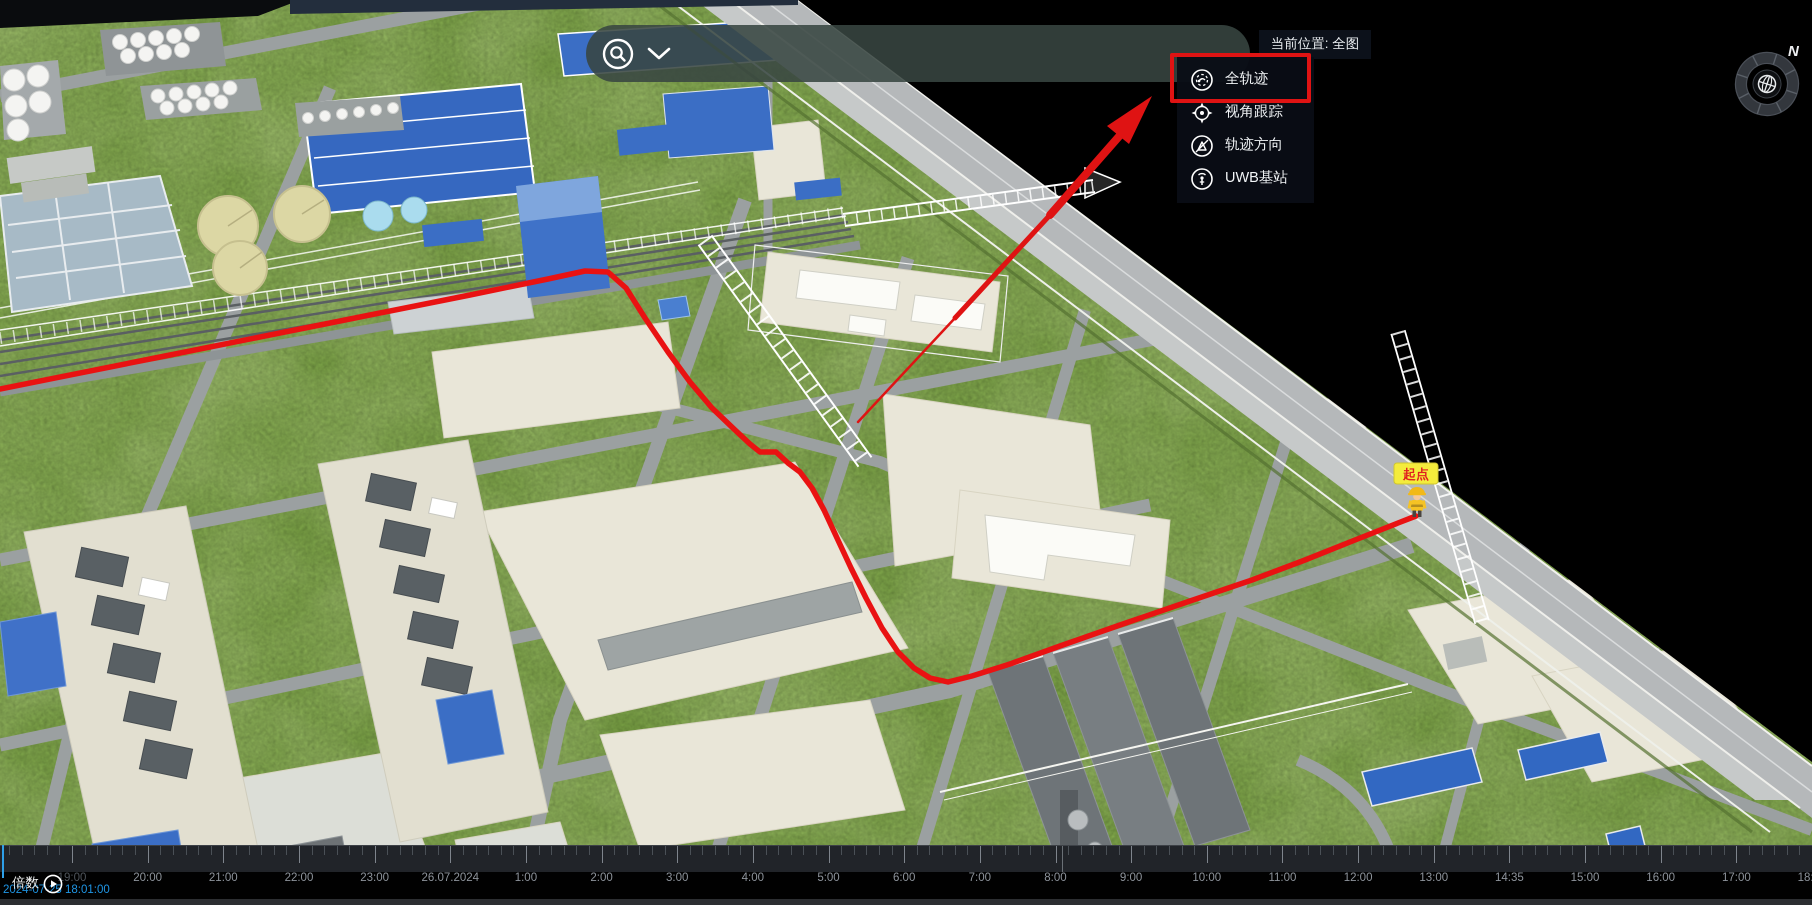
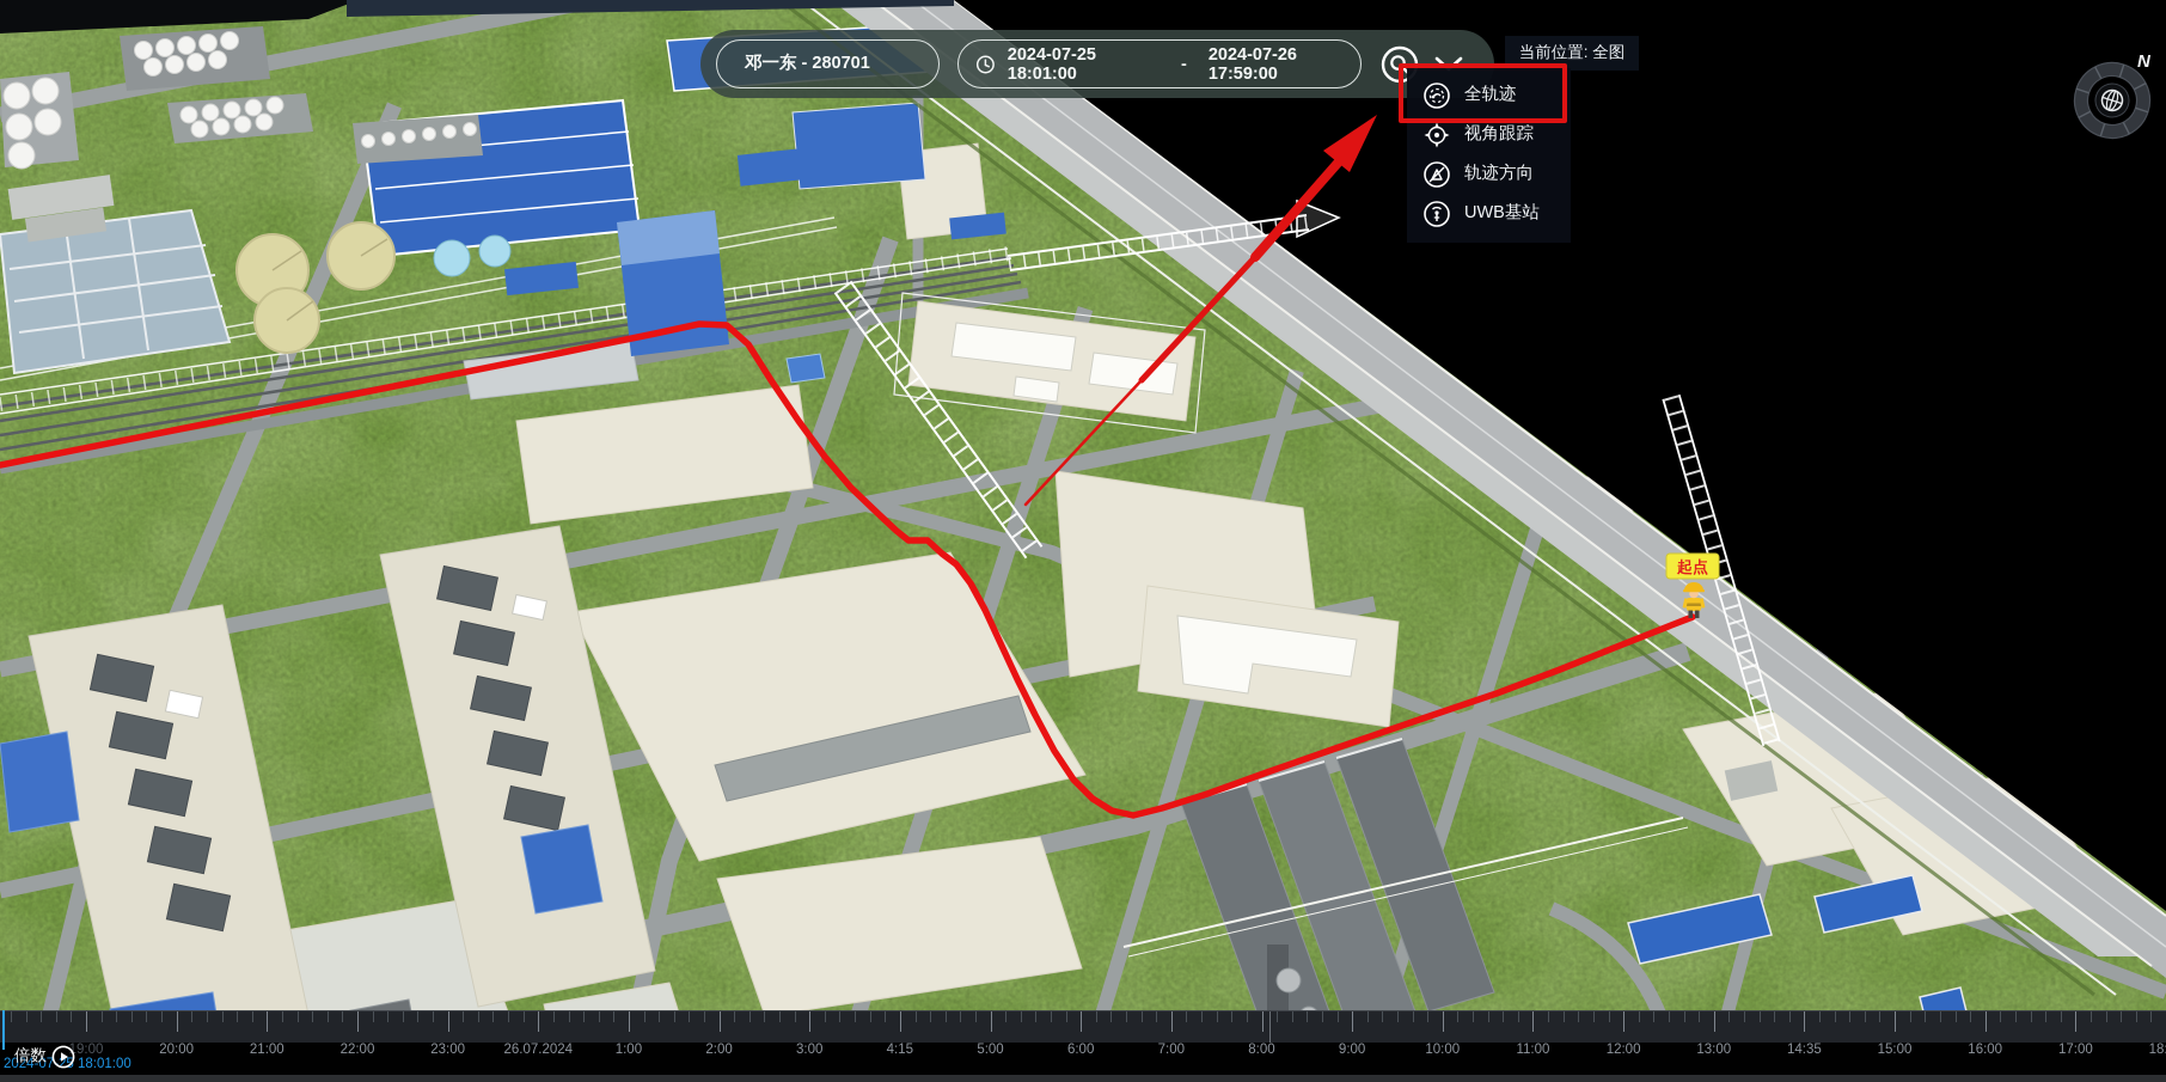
  起点
+ 邓一东 - 280701
+ 2024-07-25 18:01:00
+ -
+ 2024-07-26 17:59:00
  当前位置: 全图
  全轨迹
  视角跟踪
  轨迹方向
  UWB基站
  N
  19:00
  20:00
  21:00
  22:00
  23:00
  26.07.2024
  1:00
  2:00
  3:00
- 4:00
+ 4:15
  5:00
  6:00
  7:00
  8:00
  9:00
  10:00
  11:00
  12:00
  13:00
  14:35
  15:00
  16:00
  17:00
  2024-072 18:01:00
  倍数
